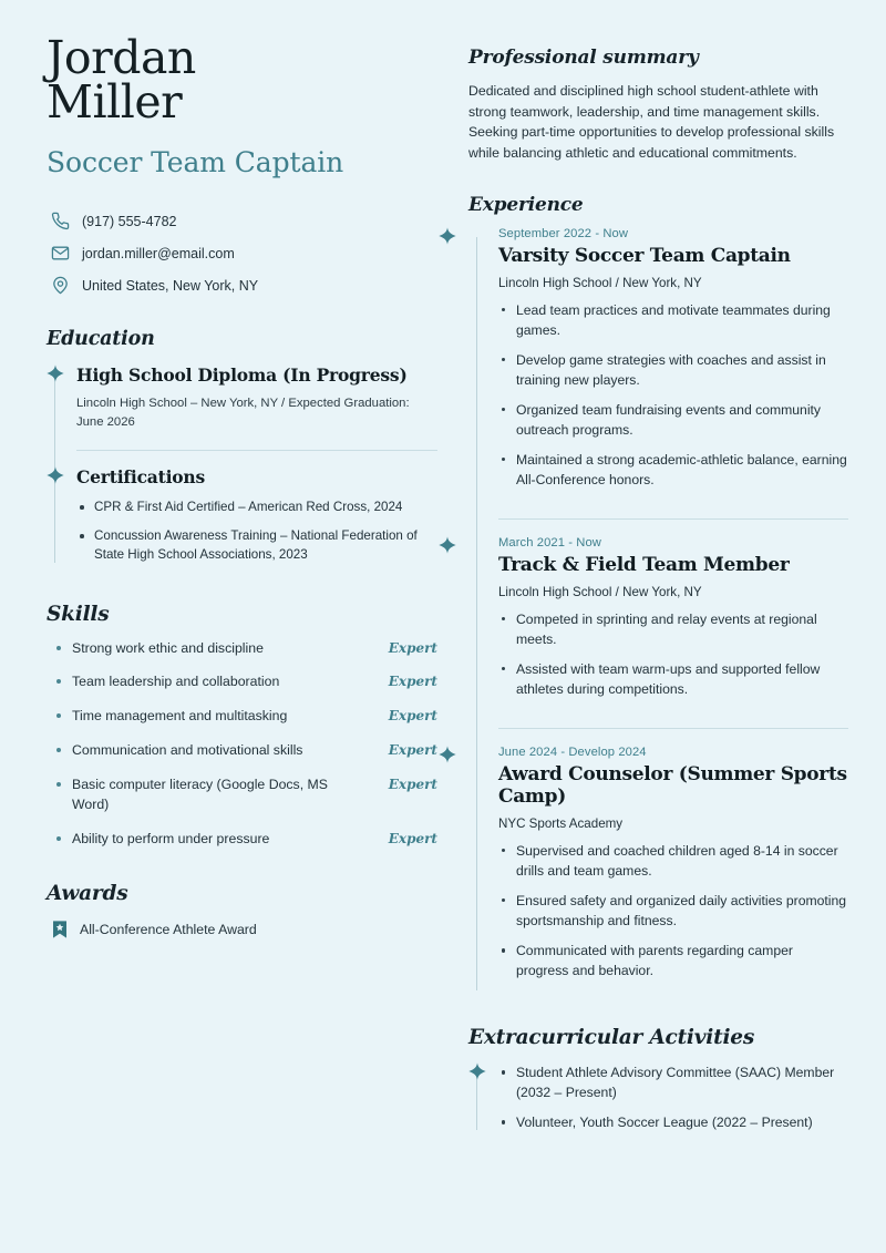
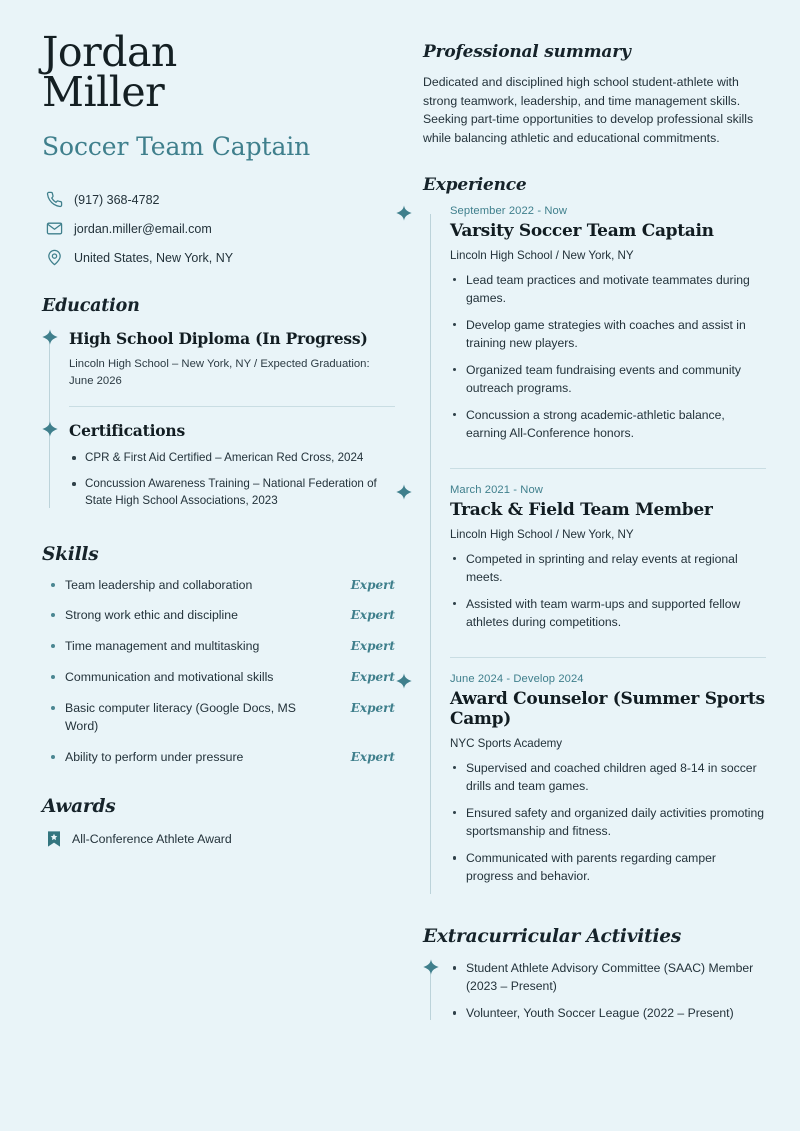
  Jordan
  Miller
  Soccer Team Captain
- (917) 555-4782
+ (917) 368-4782
  jordan.miller@email.com
  United States, New York, NY
  Education
  High School Diploma (In Progress)
  Lincoln High School – New York, NY / Expected Graduation: June 2026
  Certifications
  CPR & First Aid Certified – American Red Cross, 2024
  Concussion Awareness Training – National Federation of State High School Associations, 2023
  Skills
- Strong work ethic and discipline
+ Team leadership and collaboration
  Expert
- Team leadership and collaboration
+ Strong work ethic and discipline
  Expert
  Time management and multitasking
  Expert
  Communication and motivational skills
  Expert
  Basic computer literacy (Google Docs, MS Word)
  Expert
  Ability to perform under pressure
  Expert
  Awards
  All-Conference Athlete Award
  Professional summary
  Dedicated and disciplined high school student-athlete with strong teamwork, leadership, and time management skills. Seeking part-time opportunities to develop professional skills while balancing athletic and educational commitments.
  Experience
  September 2022 - Now
  Varsity Soccer Team Captain
  Lincoln High School / New York, NY
  Lead team practices and motivate teammates during games.
  Develop game strategies with coaches and assist in training new players.
  Organized team fundraising events and community outreach programs.
- Maintained a strong academic-athletic balance, earning All-Conference honors.
+ Concussion a strong academic-athletic balance, earning All-Conference honors.
  March 2021 - Now
  Track & Field Team Member
  Lincoln High School / New York, NY
  Competed in sprinting and relay events at regional meets.
  Assisted with team warm-ups and supported fellow athletes during competitions.
  June 2024 - Develop 2024
  Award Counselor (Summer Sports Camp)
  NYC Sports Academy
  Supervised and coached children aged 8-14 in soccer drills and team games.
  Ensured safety and organized daily activities promoting sportsmanship and fitness.
  Communicated with parents regarding camper progress and behavior.
  Extracurricular Activities
- Student Athlete Advisory Committee (SAAC) Member (2032 – Present)
+ Student Athlete Advisory Committee (SAAC) Member (2023 – Present)
  Volunteer, Youth Soccer League (2022 – Present)
